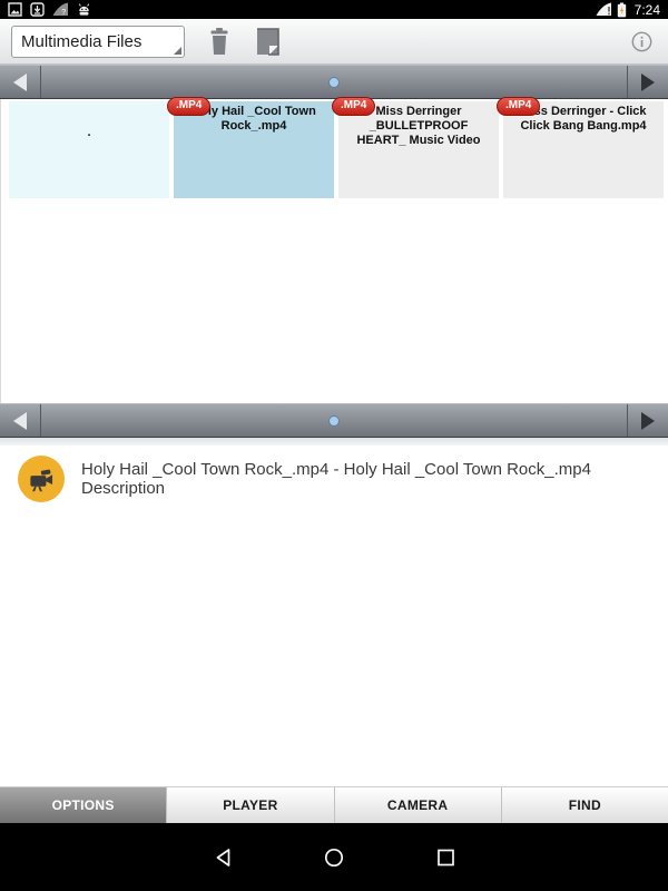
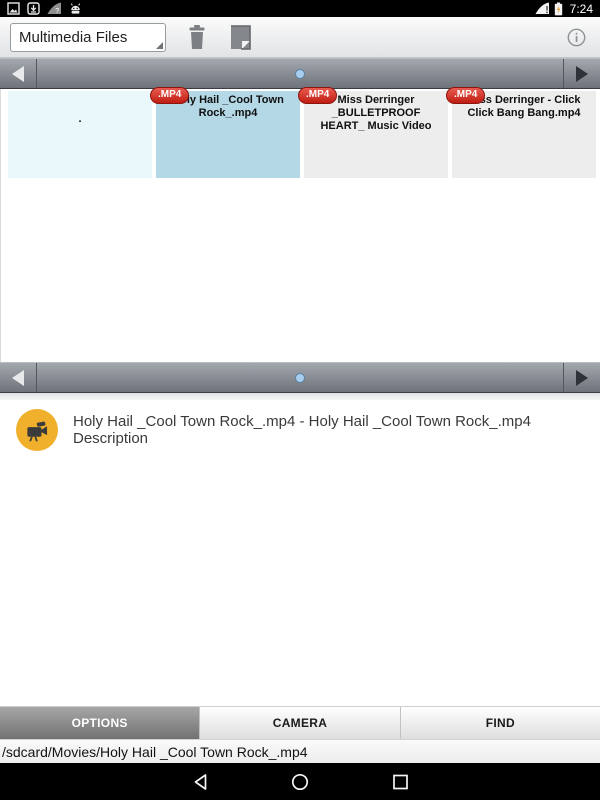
  7:24
  Multimedia Files
  .
  .MP4
  ly Hail _Cool Town Rock_.mp4
  .MP4
  Miss Derringer _BULLETPROOF HEART_ Music Video
  .MP4
  s Derringer - Click Click Bang Bang.mp4
  Holy Hail _Cool Town Rock_.mp4 - Holy Hail _Cool Town Rock_.mp4 Description
  OPTIONS
- PLAYER
  CAMERA
  FIND
+ /sdcard/Movies/Holy Hail _Cool Town Rock_.mp4
